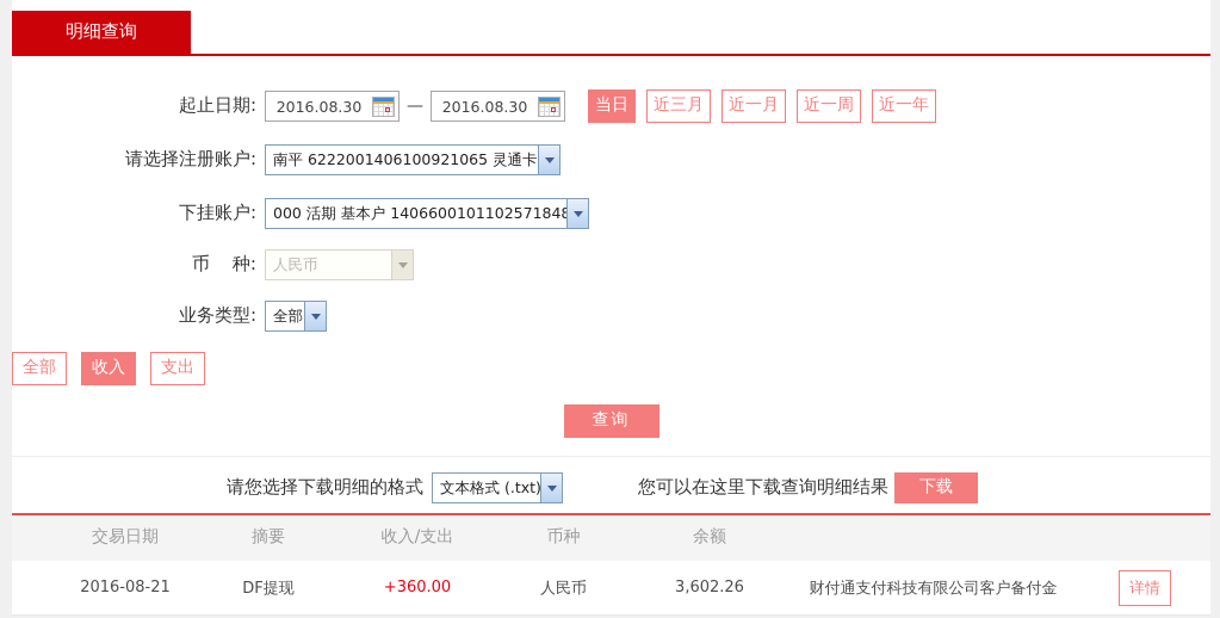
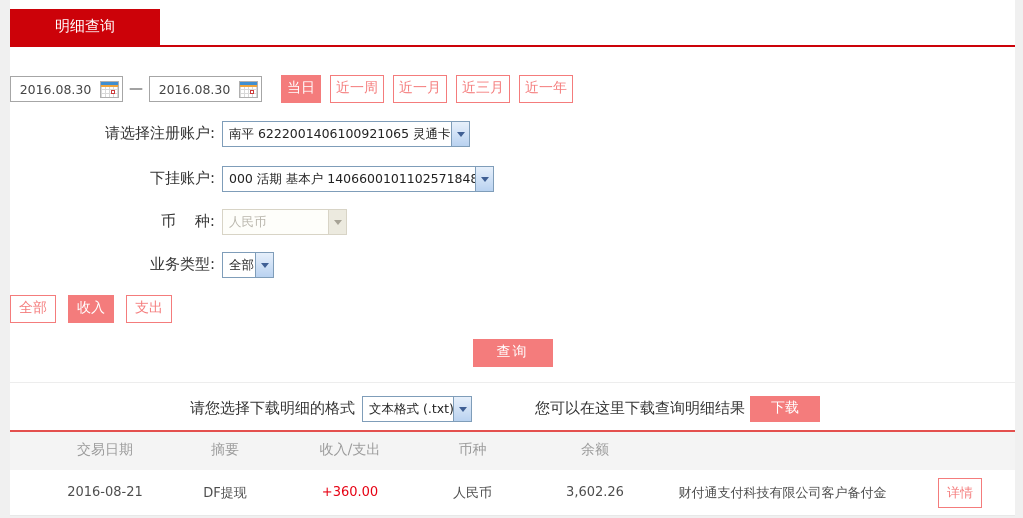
  明细查询
- 起止日期:
  2016.08.30
  —
  2016.08.30
  当日
- 近三月
+ 近一周
  近一月
- 近一周
+ 近三月
  近一年
  请选择注册账户:
  南平 6222001406100921065 灵通卡
  下挂账户:
  000 活期 基本户 140660010110257184
  币 种:
  人民币
  业务类型:
  全部
  全部
  收入
  支出
  查询
  请您选择下载明细的格式
  文本格式 (.txt)
  您可以在这里下载查询明细结果
  下载
  交易日期
  摘要
  收入/支出
  币种
  余额
  2016-08-21
  DF提现
  +360.00
  人民币
  3,602.26
  财付通支付科技有限公司客户备付金
  详情
